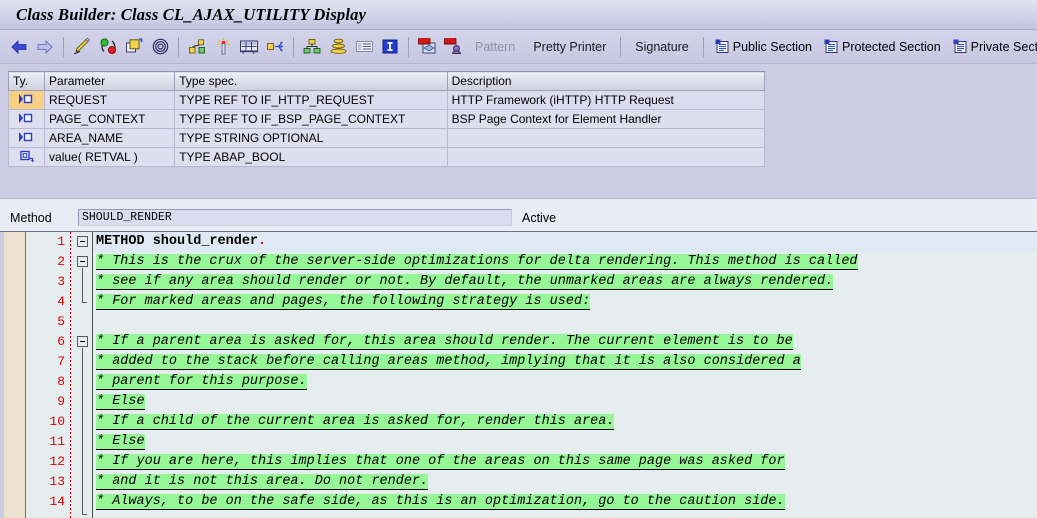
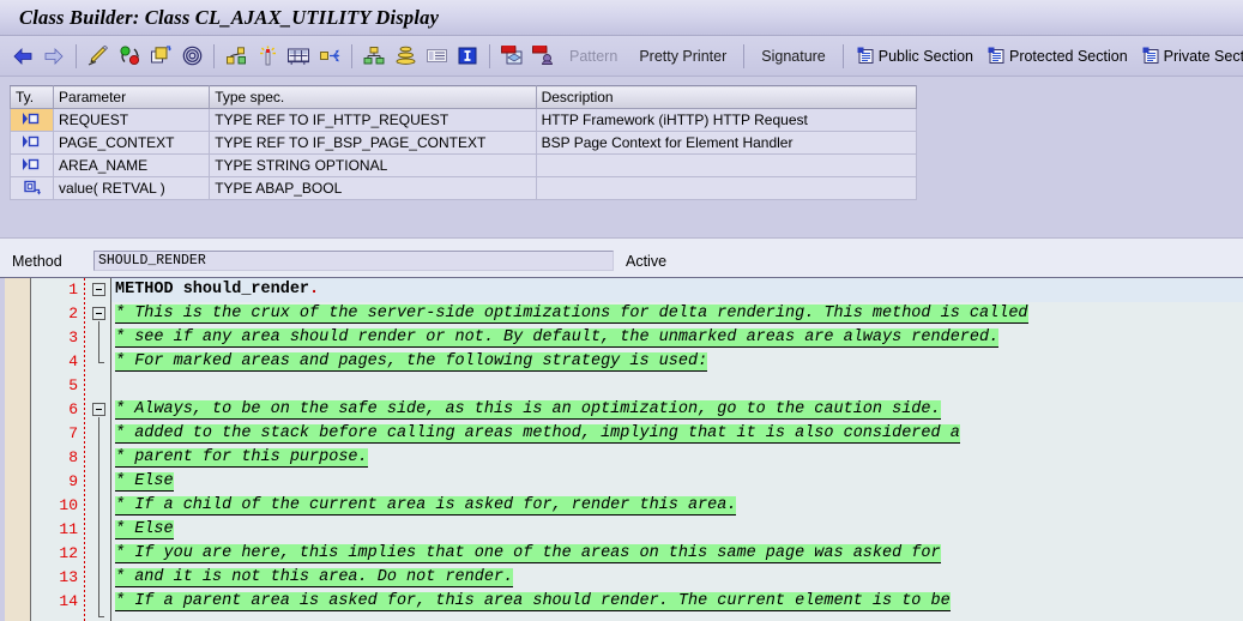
  Class Builder: Class CL_AJAX_UTILITY Display
  Pattern
  Pretty Printer
  Signature
  Public Section
  Protected Section
  Private Sect
  Ty.	Parameter	Type spec.	Description
  	REQUEST	TYPE REF TO IF_HTTP_REQUEST	HTTP Framework (iHTTP) HTTP Request
  	PAGE_CONTEXT	TYPE REF TO IF_BSP_PAGE_CONTEXT	BSP Page Context for Element Handler
  	AREA_NAME	TYPE STRING OPTIONAL
  	value( RETVAL )	TYPE ABAP_BOOL
  Method
  SHOULD_RENDER
  Active
  1
  2
  3
  4
  5
  6
  7
  8
  9
  10
  11
  12
  13
  14
  METHOD should_render.
  * This is the crux of the server-side optimizations for delta rendering. This method is called
  * see if any area should render or not. By default, the unmarked areas are always rendered.
  * For marked areas and pages, the following strategy is used:
- * If a parent area is asked for, this area should render. The current element is to be
+ * Always, to be on the safe side, as this is an optimization, go to the caution side.
  * added to the stack before calling areas method, implying that it is also considered a
  * parent for this purpose.
  * Else
  * If a child of the current area is asked for, render this area.
  * Else
  * If you are here, this implies that one of the areas on this same page was asked for
  * and it is not this area. Do not render.
- * Always, to be on the safe side, as this is an optimization, go to the caution side.
+ * If a parent area is asked for, this area should render. The current element is to be
